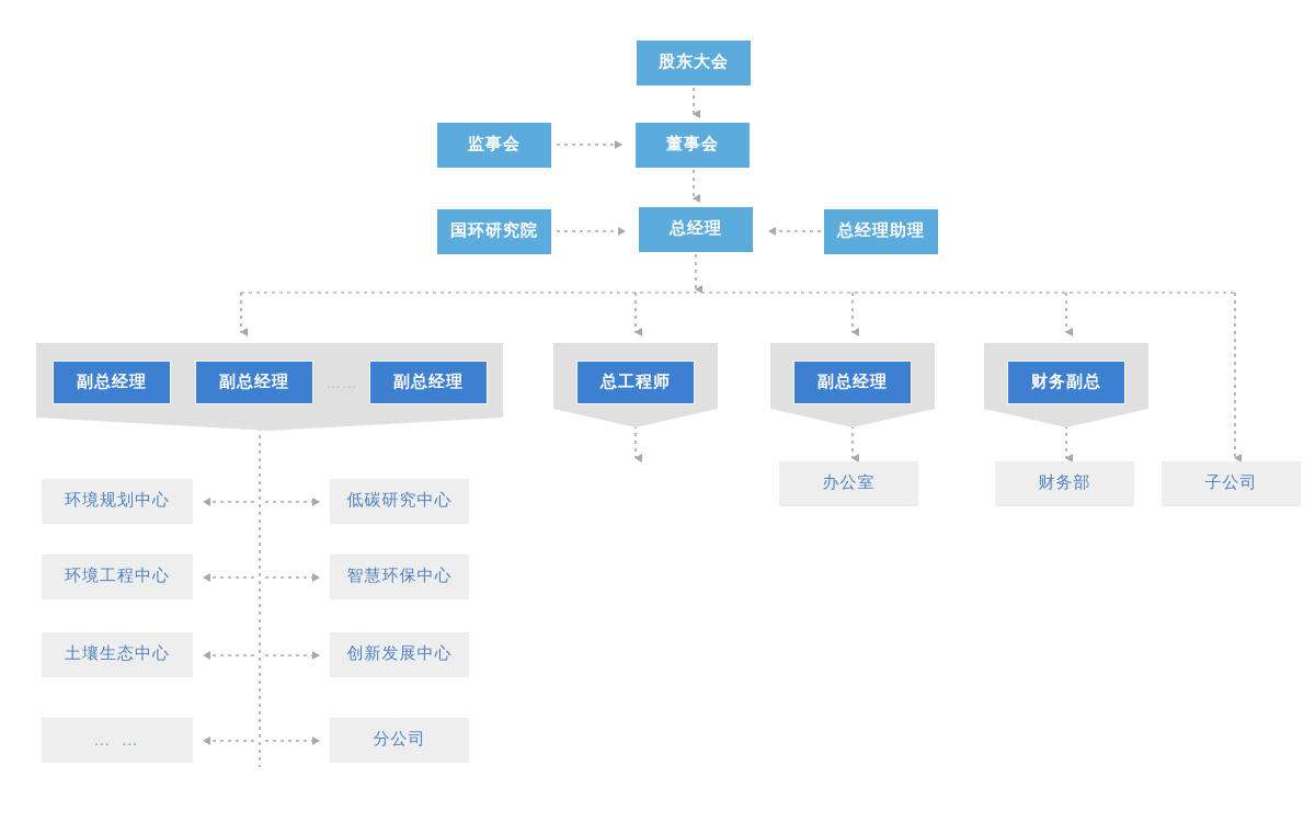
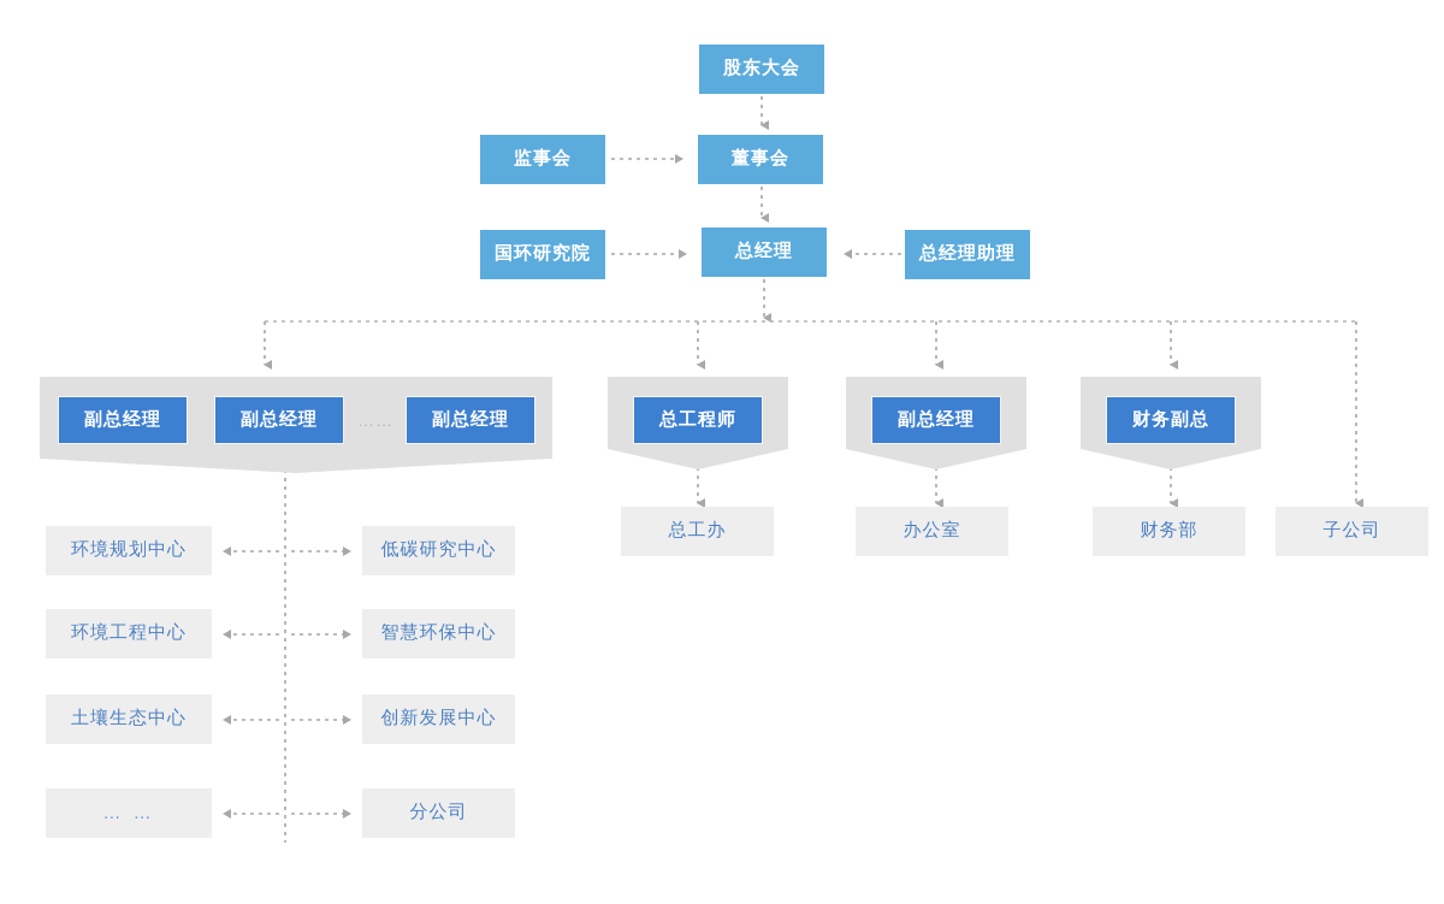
  股东大会
  董事会
  监事会
  总经理
  国环研究院
  总经理助理
  副总经理
  副总经理
  ……
  副总经理
  总工程师
  副总经理
  财务副总
+ 总工办
  办公室
  财务部
  子公司
  环境规划中心
  环境工程中心
  土壤生态中心
  … …
  低碳研究中心
  智慧环保中心
  创新发展中心
  分公司
